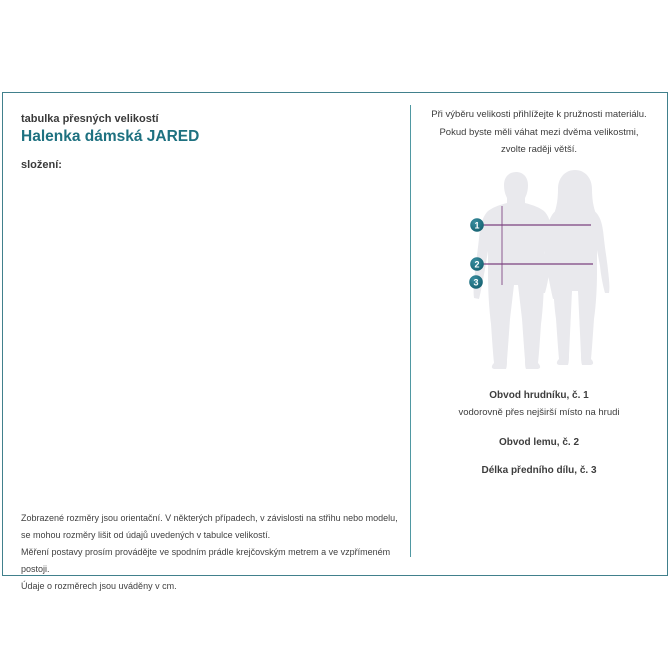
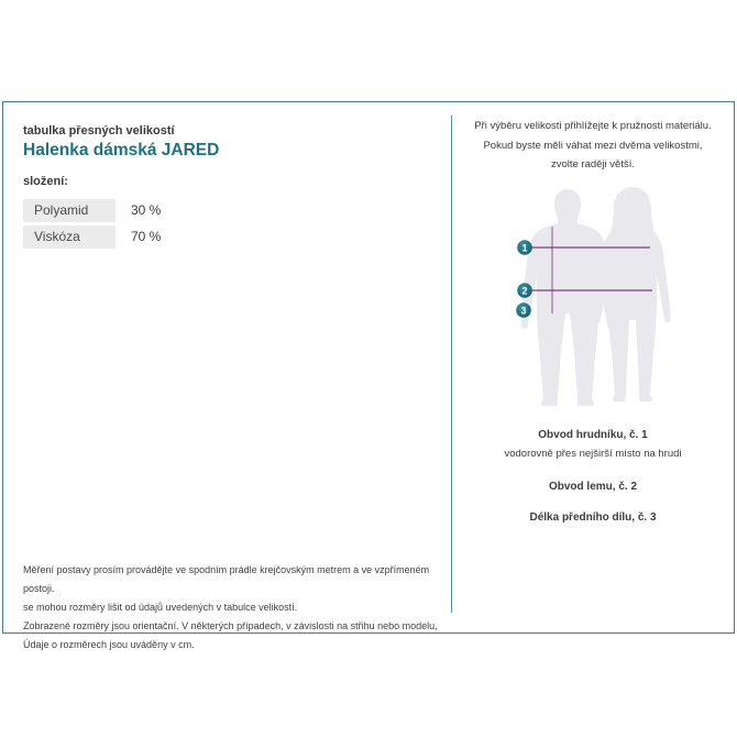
  tabulka přesných velikostí
  Halenka dámská JARED
  složení:
+ Polyamid
+ 30 %
+ Viskóza
+ 70 %
- Zobrazené rozměry jsou orientační. V některých případech, v závislosti na střihu nebo modelu,
+ Měření postavy prosím provádějte ve spodním prádle krejčovským metrem a ve vzpřímeném postoji.
  se mohou rozměry lišit od údajů uvedených v tabulce velikostí.
- Měření postavy prosím provádějte ve spodním prádle krejčovským metrem a ve vzpřímeném postoji.
+ Zobrazené rozměry jsou orientační. V některých případech, v závislosti na střihu nebo modelu,
  Údaje o rozměrech jsou uváděny v cm.
  Při výběru velikosti přihlížejte k pružnosti materiálu.
  Pokud byste měli váhat mezi dvěma velikostmi,
  zvolte raději větší.
  1
  2
  3
  Obvod hrudníku, č. 1
  vodorovně přes nejširší místo na hrudi
  Obvod lemu, č. 2
  Délka předního dílu, č. 3
